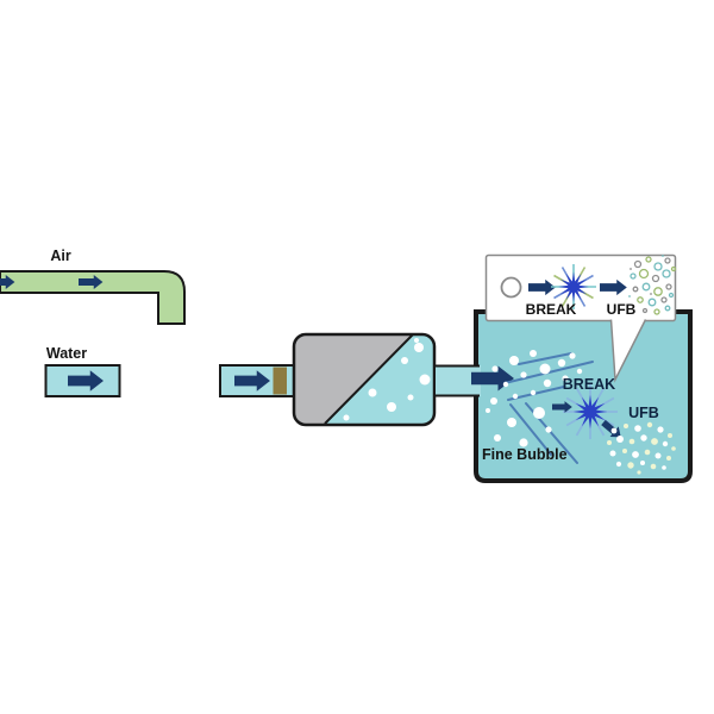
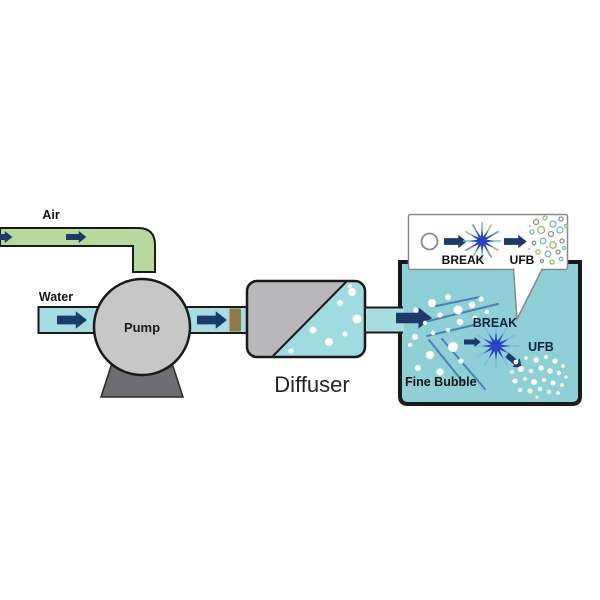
  Air
  Water
+ Pump
+ Diffuser
  BREAK
  UFB
  Fine Bubble
  BREAK
  UFB
